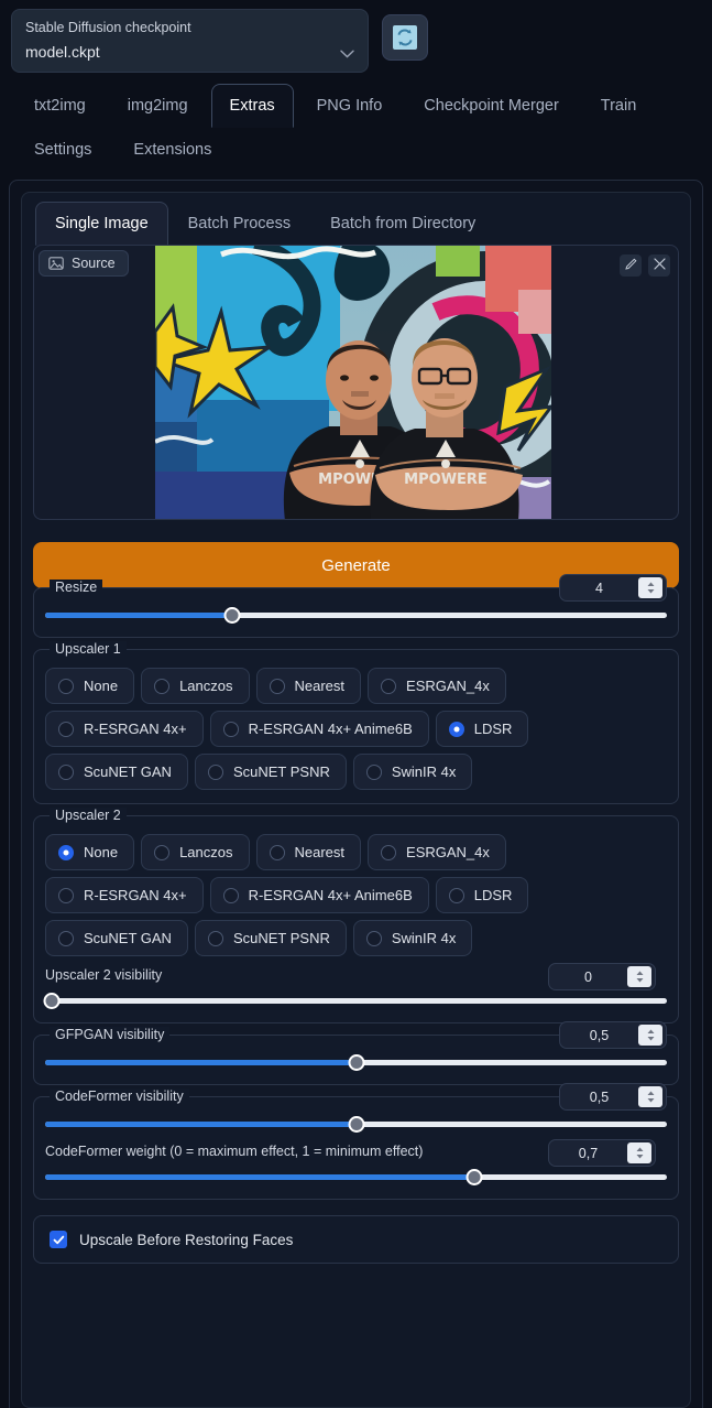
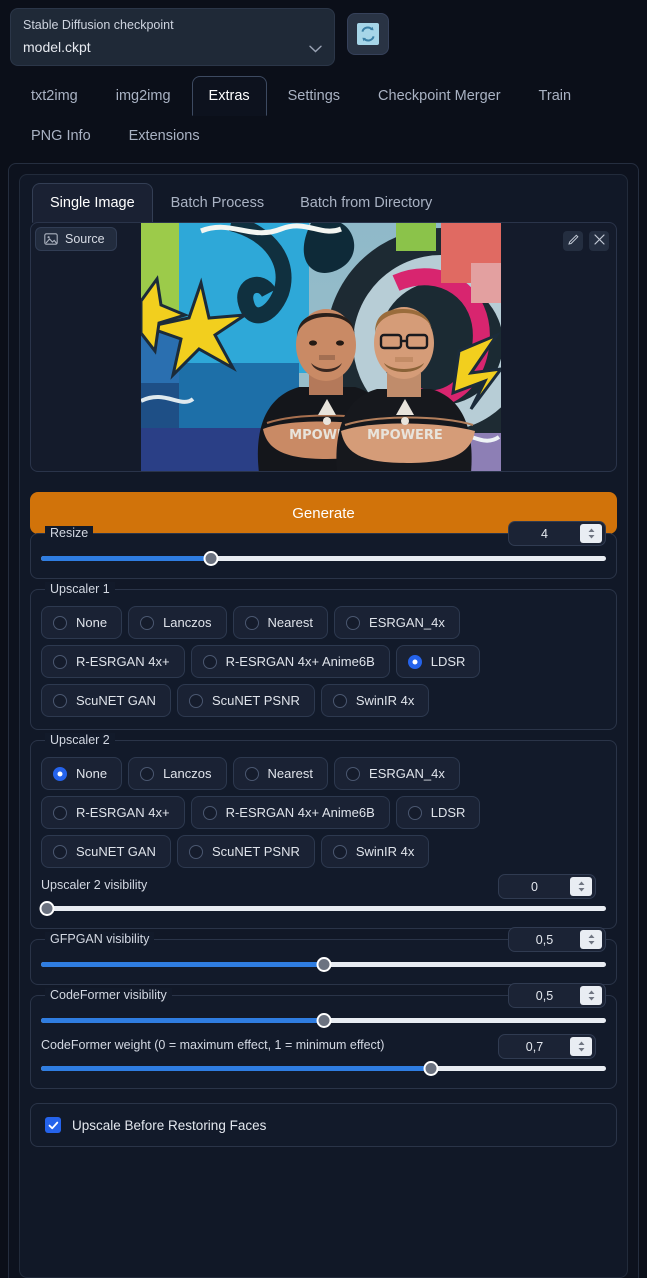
  Stable Diffusion checkpoint
  model.ckpt
  txt2img
  img2img
  Extras
- PNG Info
+ Settings
  Checkpoint Merger
  Train
- Settings
+ PNG Info
  Extensions
  Single Image
  Batch Process
  Batch from Directory
  Source
  MPOWERE
  Generate
  Resize
  4
  Upscaler 1
  None
  Lanczos
  Nearest
  ESRGAN_4x
  R-ESRGAN 4x+
  R-ESRGAN 4x+ Anime6B
  LDSR
  ScuNET GAN
  ScuNET PSNR
  SwinIR 4x
  Upscaler 2
  None
  Lanczos
  Nearest
  ESRGAN_4x
  R-ESRGAN 4x+
  R-ESRGAN 4x+ Anime6B
  LDSR
  ScuNET GAN
  ScuNET PSNR
  SwinIR 4x
  Upscaler 2 visibility
  0
  GFPGAN visibility
  0,5
  CodeFormer visibility
  0,5
  CodeFormer weight (0 = maximum effect, 1 = minimum effect)
  0,7
  Upscale Before Restoring Faces
